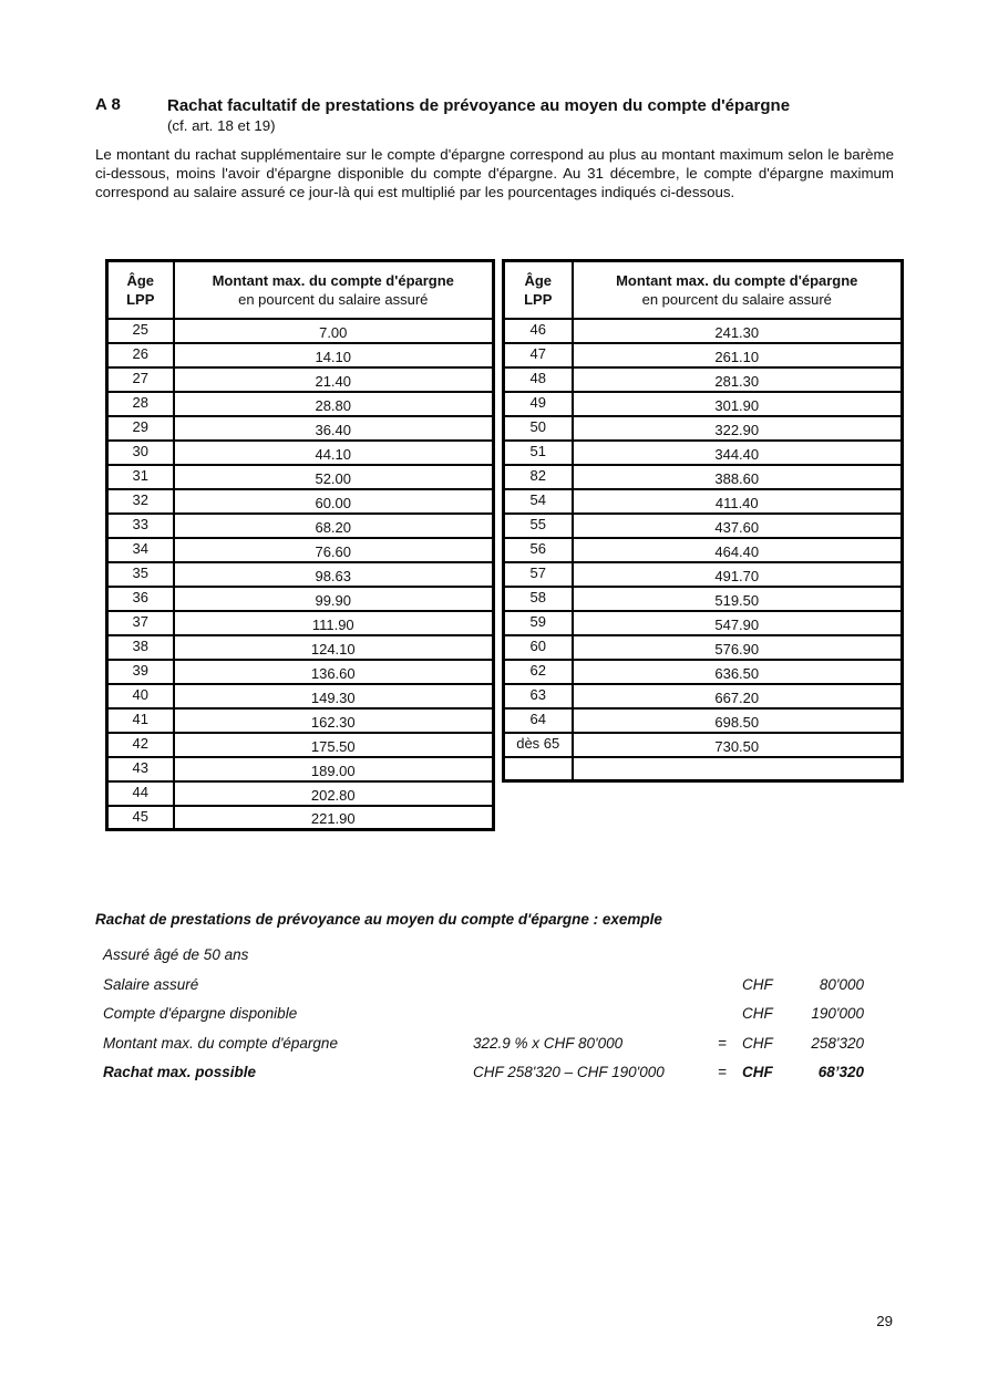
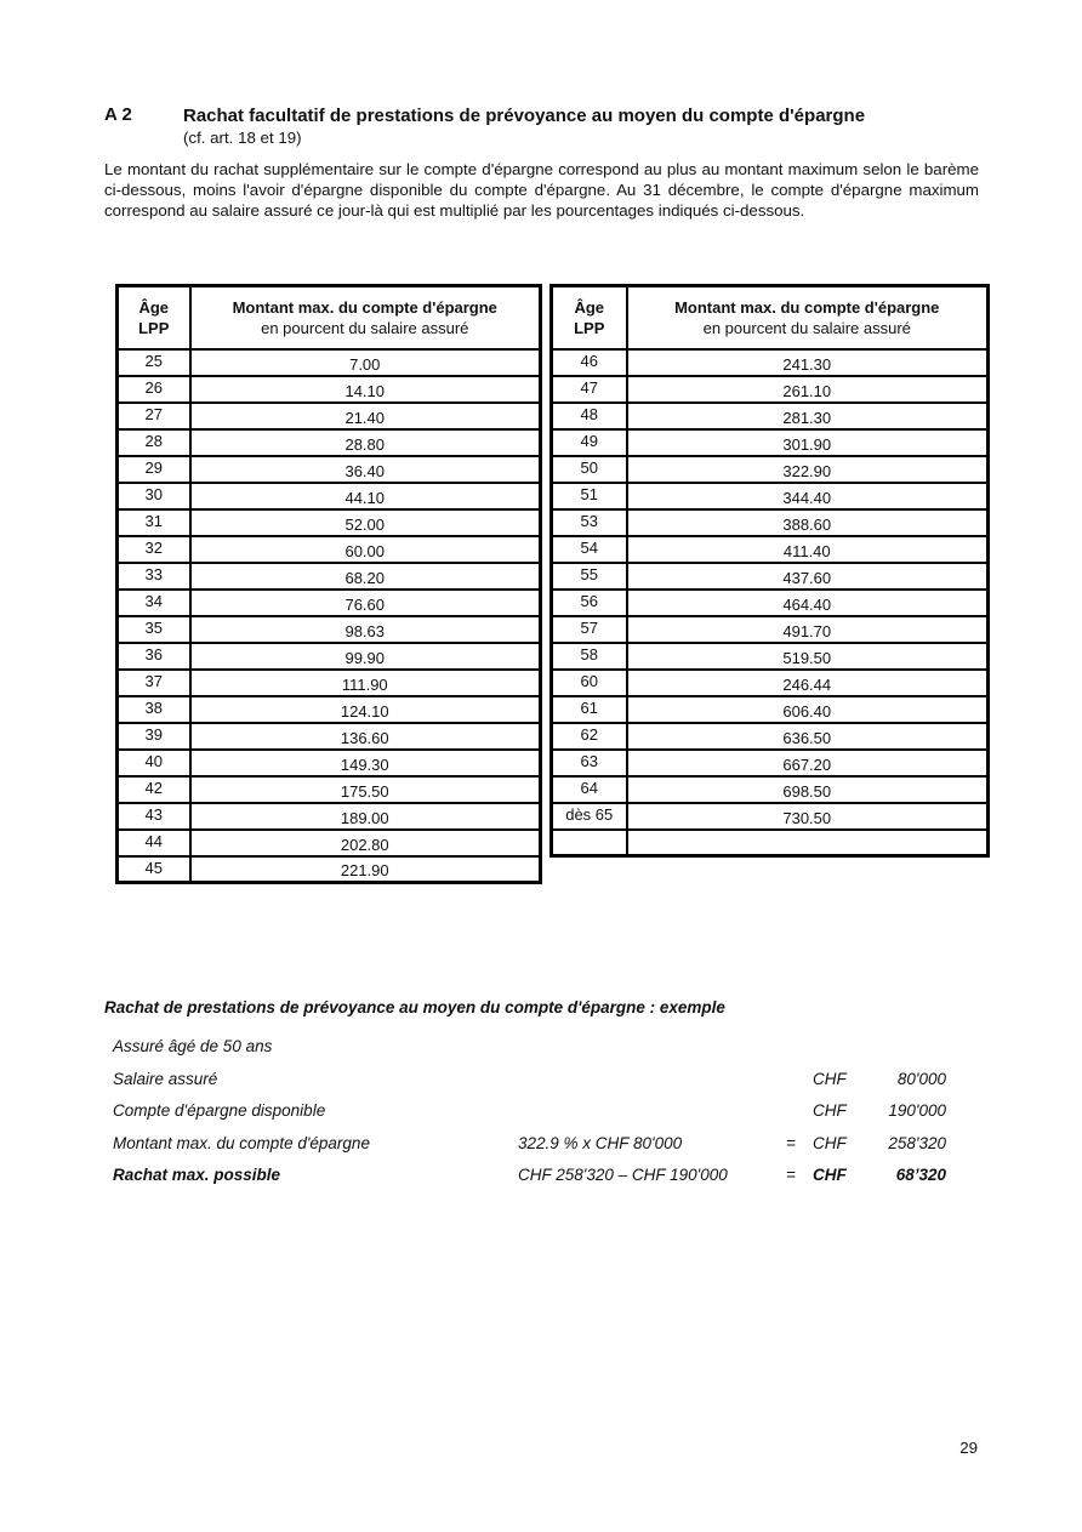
- A 8
+ A 2
  Rachat facultatif de prestations de prévoyance au moyen du compte d'épargne
  (cf. art. 18 et 19)
  Le montant du rachat supplémentaire sur le compte d'épargne correspond au plus au montant maximum selon le barème ci-dessous, moins l'avoir d'épargne disponible du compte d'épargne. Au 31 décembre, le compte d'épargne maximum correspond au salaire assuré ce jour-là qui est multiplié par les pourcentages indiqués ci-dessous.
  Âge LPP	Montant max. du compte d'épargne en pourcent du salaire assuré
  25	7.00
  26	14.10
  27	21.40
  28	28.80
  29	36.40
  30	44.10
  31	52.00
  32	60.00
  33	68.20
  34	76.60
  35	98.63
  36	99.90
  37	111.90
  38	124.10
  39	136.60
  40	149.30
- 41	162.30
  42	175.50
  43	189.00
  44	202.80
  45	221.90
  Âge LPP	Montant max. du compte d'épargne en pourcent du salaire assuré
  46	241.30
  47	261.10
  48	281.30
  49	301.90
  50	322.90
  51	344.40
- 82	388.60
+ 53	388.60
  54	411.40
  55	437.60
  56	464.40
  57	491.70
  58	519.50
- 59	547.90
- 60	576.90
+ 60	246.44
+ 61	606.40
  62	636.50
  63	667.20
  64	698.50
  dès 65	730.50
  Rachat de prestations de prévoyance au moyen du compte d'épargne : exemple
  Assuré âgé de 50 ans
  Salaire assuré
  CHF
  80'000
  Compte d'épargne disponible
  CHF
  190'000
  Montant max. du compte d'épargne
  322.9 % x CHF 80'000
  =
  CHF
  258'320
  Rachat max. possible
  CHF 258'320 – CHF 190'000
  =
  CHF
  68’320
  29
